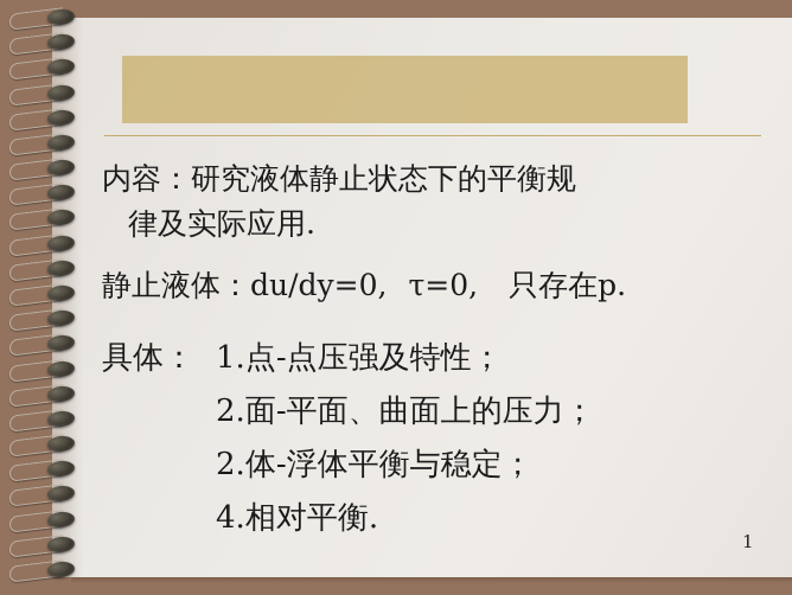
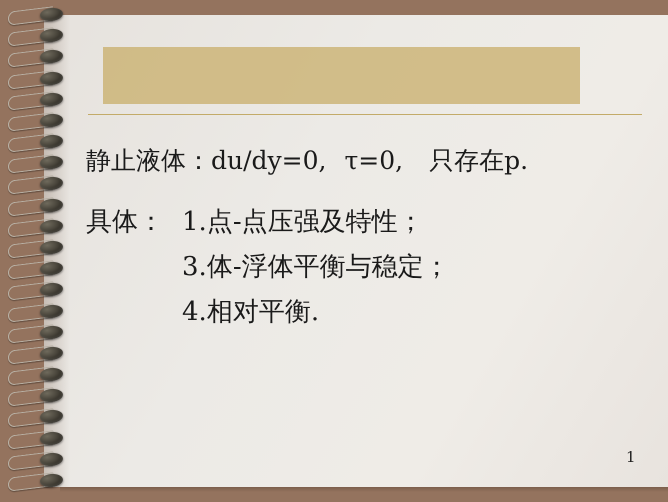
- 内容：研究液体静止状态下的平衡规
- 律及实际应用.
  静止液体：du/dy=0, τ=0, 只存在p.
  具体： 1.点-点压强及特性；
- 2.面-平面、曲面上的压力；
- 2.体-浮体平衡与稳定；
+ 3.体-浮体平衡与稳定；
  4.相对平衡.
  1
